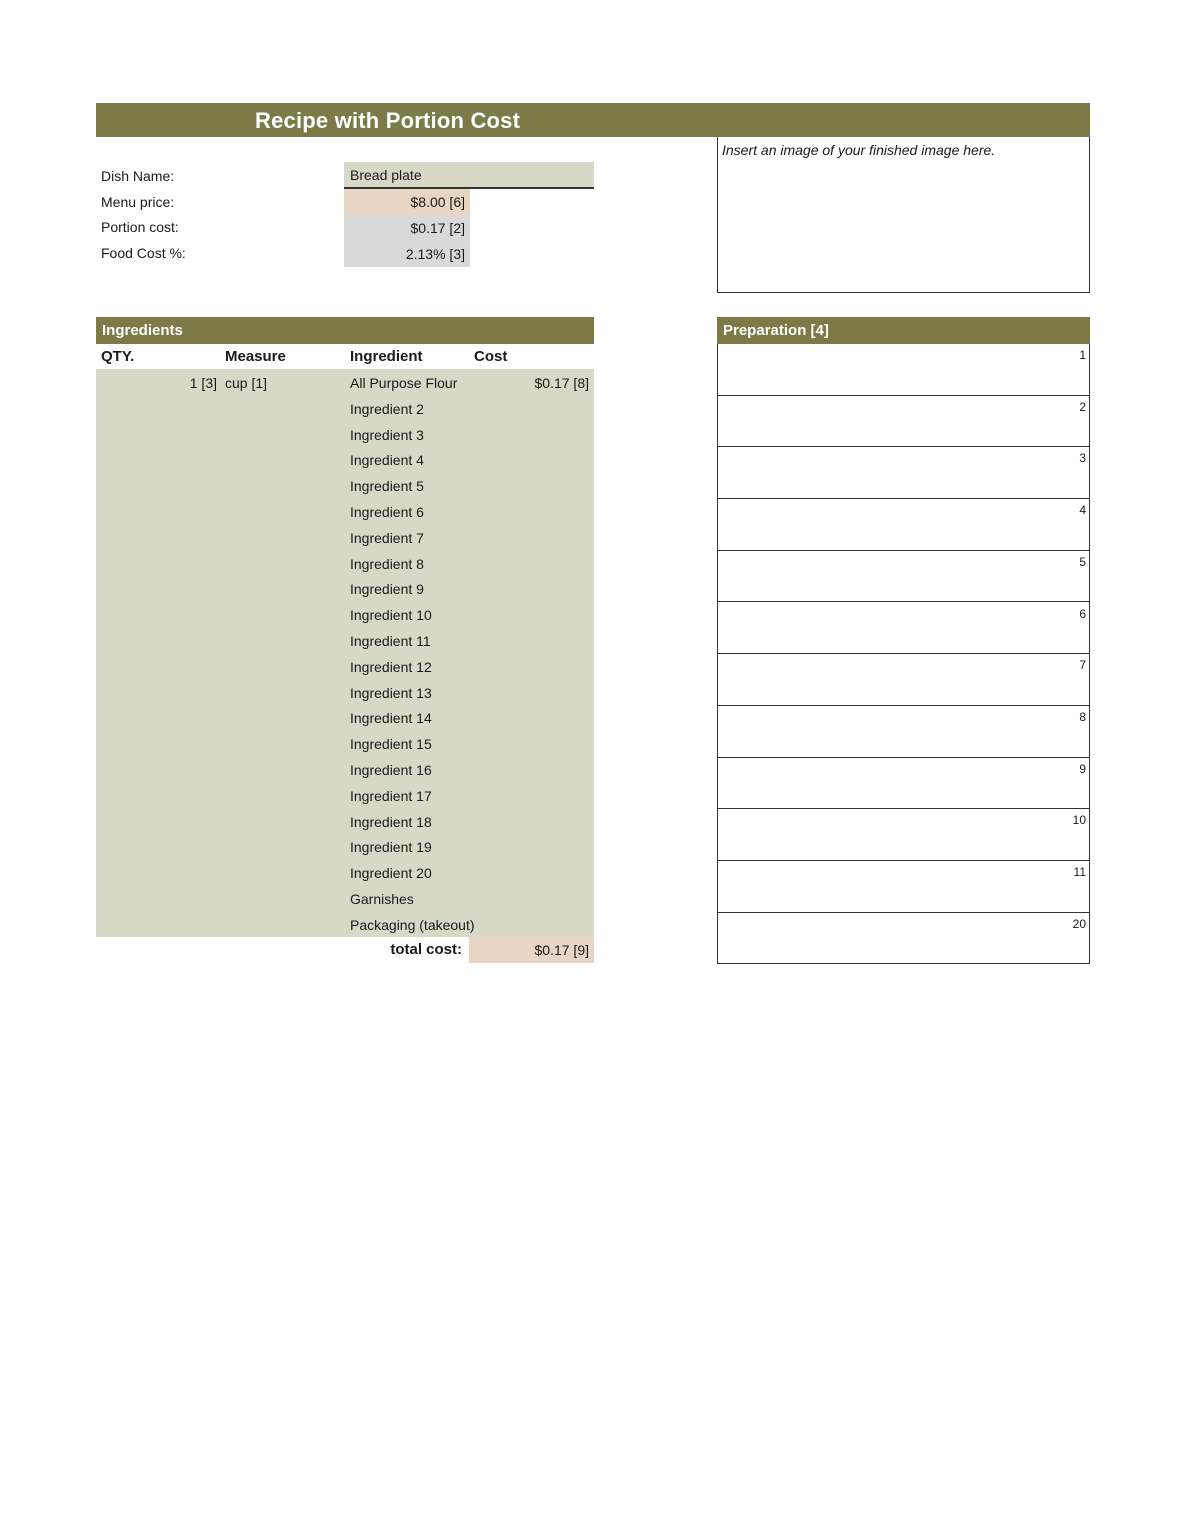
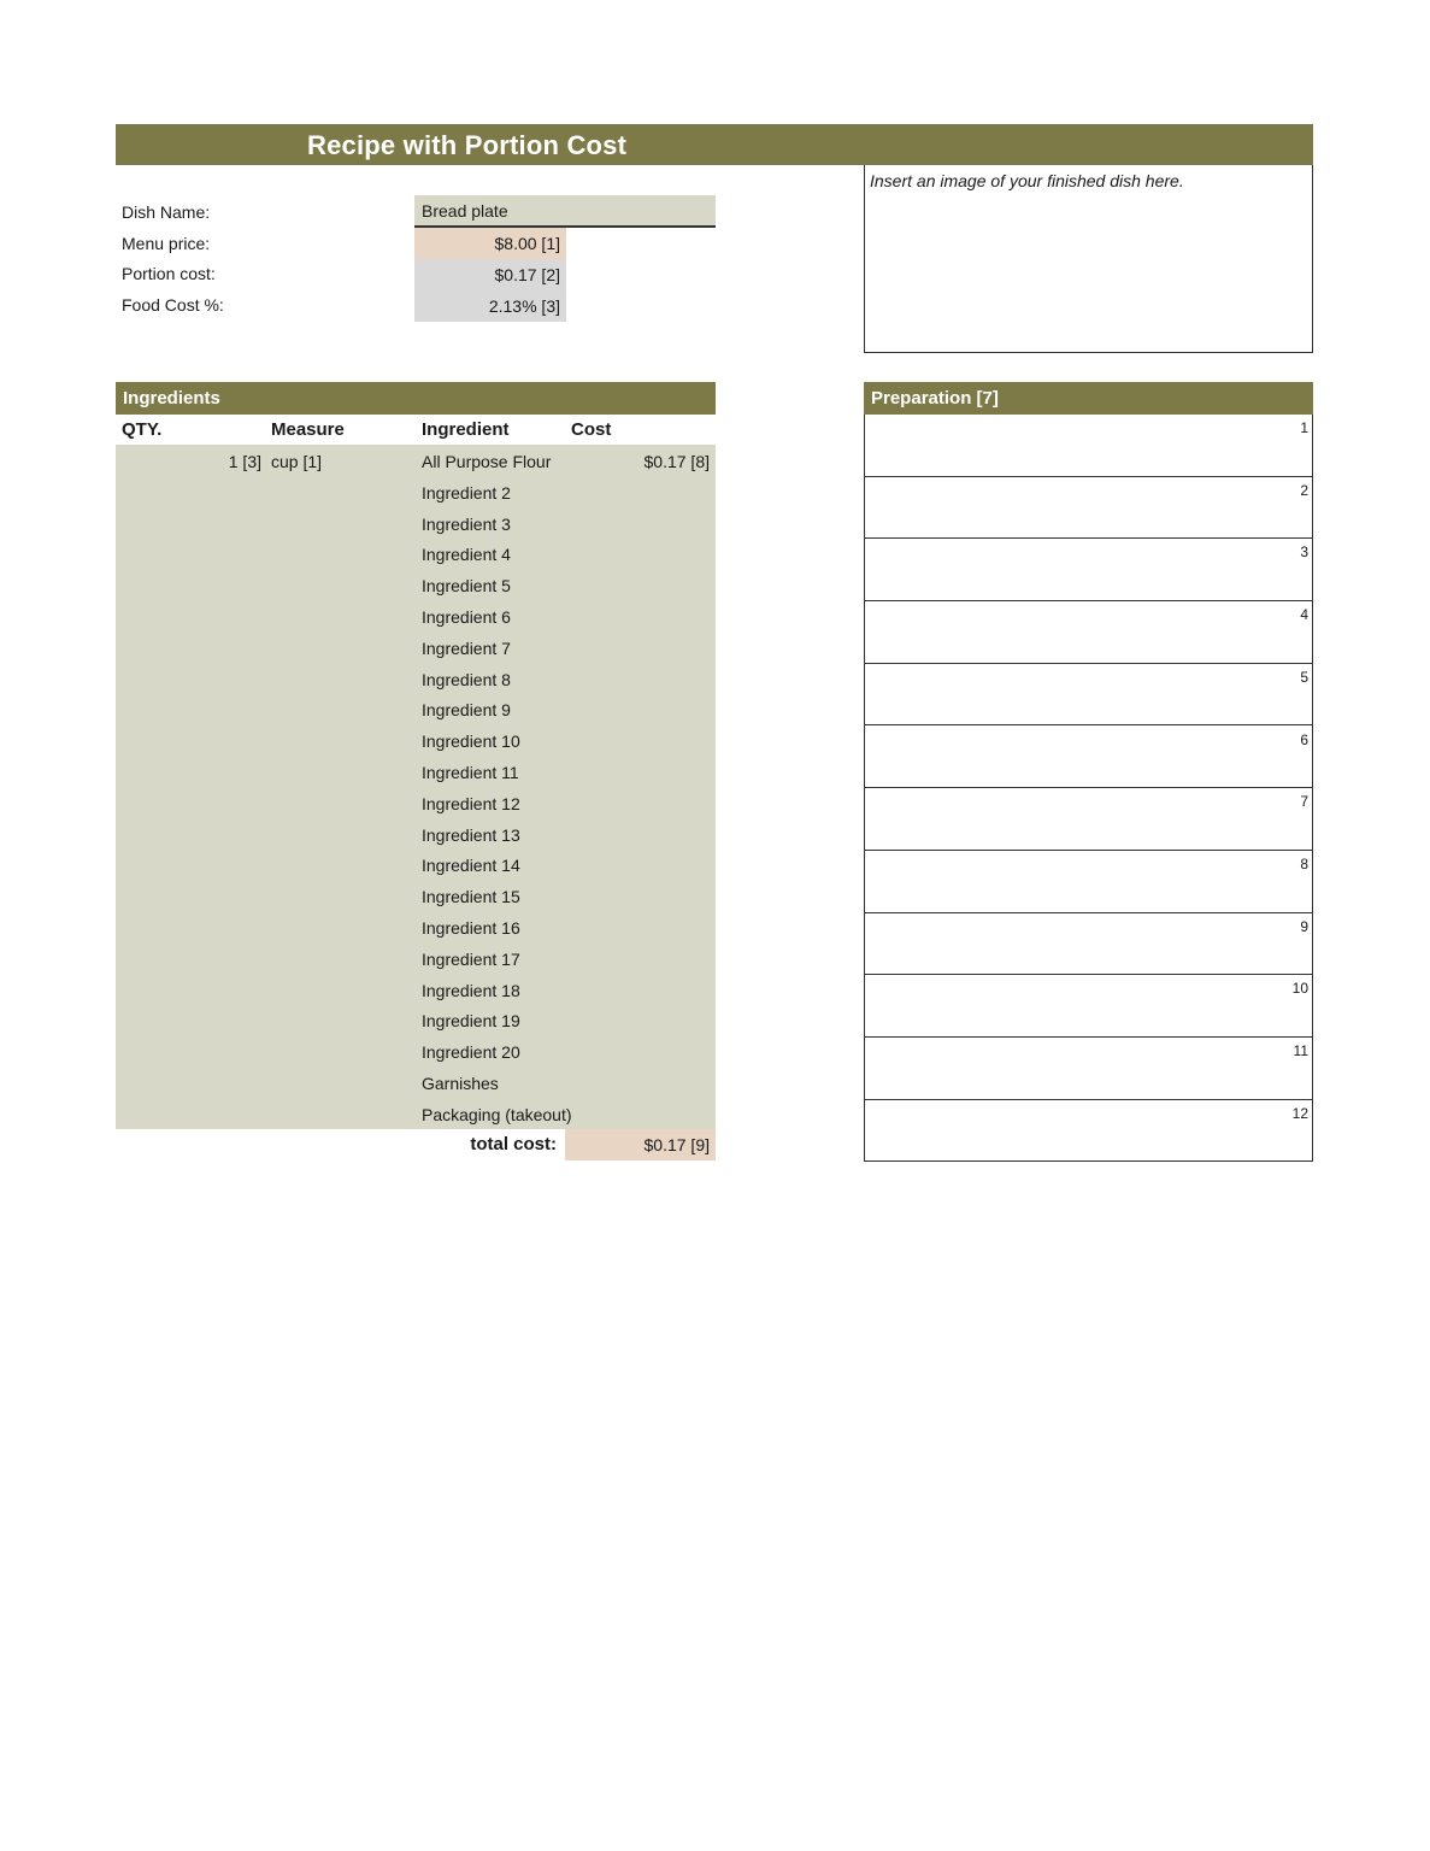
  Recipe with Portion Cost
  Dish Name:
  Menu price:
  Portion cost:
  Food Cost %:
  Bread plate
- $8.00 [6]
+ $8.00 [1]
  $0.17 [2]
  2.13% [3]
- Insert an image of your finished image here.
+ Insert an image of your finished dish here.
  Ingredients
- Preparation [4]
+ Preparation [7]
  QTY.
  Measure
  Ingredient
  Cost
  1 [3]
  cup [1]
  All Purpose Flour
  $0.17 [8]
  Ingredient 2
  Ingredient 3
  Ingredient 4
  Ingredient 5
  Ingredient 6
  Ingredient 7
  Ingredient 8
  Ingredient 9
  Ingredient 10
  Ingredient 11
  Ingredient 12
  Ingredient 13
  Ingredient 14
  Ingredient 15
  Ingredient 16
  Ingredient 17
  Ingredient 18
  Ingredient 19
  Ingredient 20
  Garnishes
  Packaging (takeout)
  total cost:
  $0.17 [9]
  1
  2
  3
  4
  5
  6
  7
  8
  9
  10
  11
- 20
+ 12
